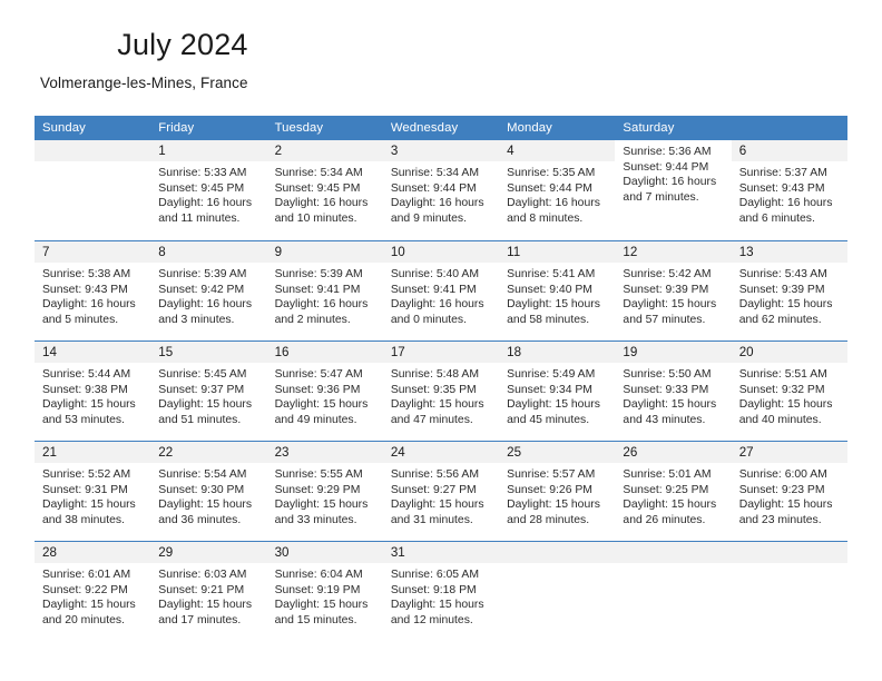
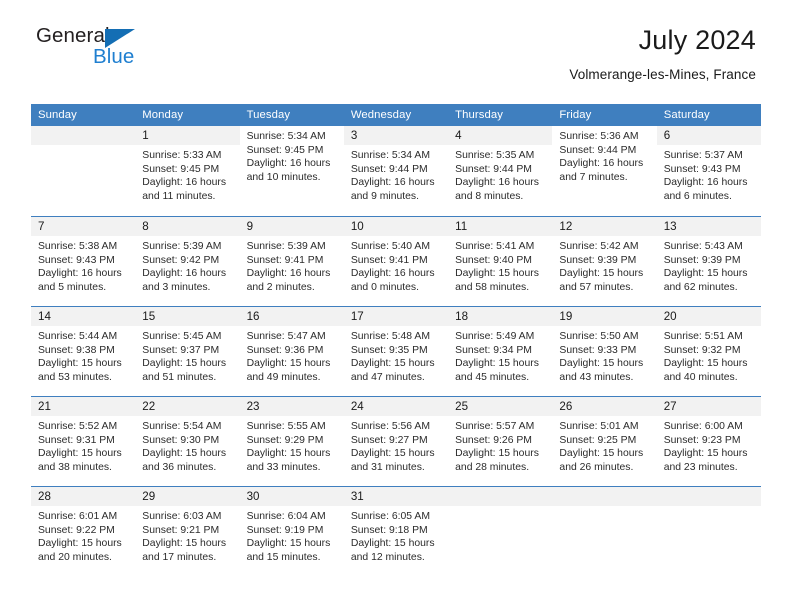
+ General
+ Blue
  July 2024
  Volmerange-les-Mines, France
  Sunday
- Friday
+ Monday
  Tuesday
  Wednesday
+ Thursday
- Monday
+ Friday
  Saturday
  1
  Sunrise: 5:33 AM
  Sunset: 9:45 PM
  Daylight: 16 hours
  and 11 minutes.
- 2
  Sunrise: 5:34 AM
  Sunset: 9:45 PM
  Daylight: 16 hours
  and 10 minutes.
  3
  Sunrise: 5:34 AM
  Sunset: 9:44 PM
  Daylight: 16 hours
  and 9 minutes.
  4
  Sunrise: 5:35 AM
  Sunset: 9:44 PM
  Daylight: 16 hours
  and 8 minutes.
  Sunrise: 5:36 AM
  Sunset: 9:44 PM
  Daylight: 16 hours
  and 7 minutes.
  6
  Sunrise: 5:37 AM
  Sunset: 9:43 PM
  Daylight: 16 hours
  and 6 minutes.
  7
  Sunrise: 5:38 AM
  Sunset: 9:43 PM
  Daylight: 16 hours
  and 5 minutes.
  8
  Sunrise: 5:39 AM
  Sunset: 9:42 PM
  Daylight: 16 hours
  and 3 minutes.
  9
  Sunrise: 5:39 AM
  Sunset: 9:41 PM
  Daylight: 16 hours
  and 2 minutes.
  10
  Sunrise: 5:40 AM
  Sunset: 9:41 PM
  Daylight: 16 hours
  and 0 minutes.
  11
  Sunrise: 5:41 AM
  Sunset: 9:40 PM
  Daylight: 15 hours
  and 58 minutes.
  12
  Sunrise: 5:42 AM
  Sunset: 9:39 PM
  Daylight: 15 hours
  and 57 minutes.
  13
  Sunrise: 5:43 AM
  Sunset: 9:39 PM
  Daylight: 15 hours
  and 62 minutes.
  14
  Sunrise: 5:44 AM
  Sunset: 9:38 PM
  Daylight: 15 hours
  and 53 minutes.
  15
  Sunrise: 5:45 AM
  Sunset: 9:37 PM
  Daylight: 15 hours
  and 51 minutes.
  16
  Sunrise: 5:47 AM
  Sunset: 9:36 PM
  Daylight: 15 hours
  and 49 minutes.
  17
  Sunrise: 5:48 AM
  Sunset: 9:35 PM
  Daylight: 15 hours
  and 47 minutes.
  18
  Sunrise: 5:49 AM
  Sunset: 9:34 PM
  Daylight: 15 hours
  and 45 minutes.
  19
  Sunrise: 5:50 AM
  Sunset: 9:33 PM
  Daylight: 15 hours
  and 43 minutes.
  20
  Sunrise: 5:51 AM
  Sunset: 9:32 PM
  Daylight: 15 hours
  and 40 minutes.
  21
  Sunrise: 5:52 AM
  Sunset: 9:31 PM
  Daylight: 15 hours
  and 38 minutes.
  22
  Sunrise: 5:54 AM
  Sunset: 9:30 PM
  Daylight: 15 hours
  and 36 minutes.
  23
  Sunrise: 5:55 AM
  Sunset: 9:29 PM
  Daylight: 15 hours
  and 33 minutes.
  24
  Sunrise: 5:56 AM
  Sunset: 9:27 PM
  Daylight: 15 hours
  and 31 minutes.
  25
  Sunrise: 5:57 AM
  Sunset: 9:26 PM
  Daylight: 15 hours
  and 28 minutes.
  26
  Sunrise: 5:01 AM
  Sunset: 9:25 PM
  Daylight: 15 hours
  and 26 minutes.
  27
  Sunrise: 6:00 AM
  Sunset: 9:23 PM
  Daylight: 15 hours
  and 23 minutes.
  28
  Sunrise: 6:01 AM
  Sunset: 9:22 PM
  Daylight: 15 hours
  and 20 minutes.
  29
  Sunrise: 6:03 AM
  Sunset: 9:21 PM
  Daylight: 15 hours
  and 17 minutes.
  30
  Sunrise: 6:04 AM
  Sunset: 9:19 PM
  Daylight: 15 hours
  and 15 minutes.
  31
  Sunrise: 6:05 AM
  Sunset: 9:18 PM
  Daylight: 15 hours
  and 12 minutes.
